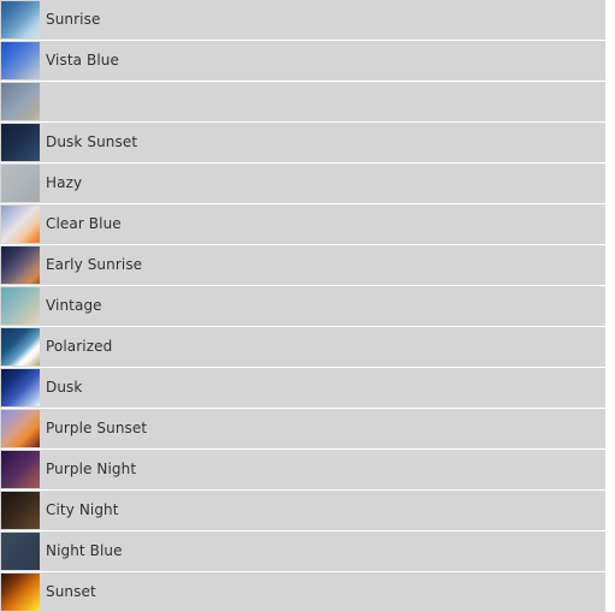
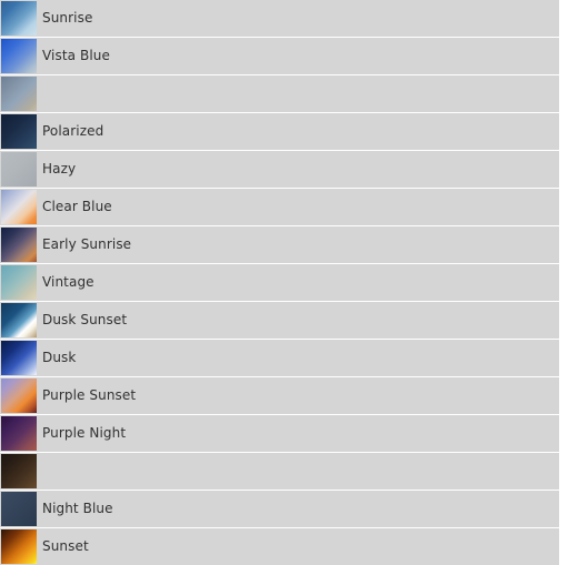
  Sunrise
  Vista Blue
- Dusk Sunset
+ Polarized
  Hazy
  Clear Blue
  Early Sunrise
  Vintage
- Polarized
+ Dusk Sunset
  Dusk
  Purple Sunset
  Purple Night
- City Night
  Night Blue
  Sunset
